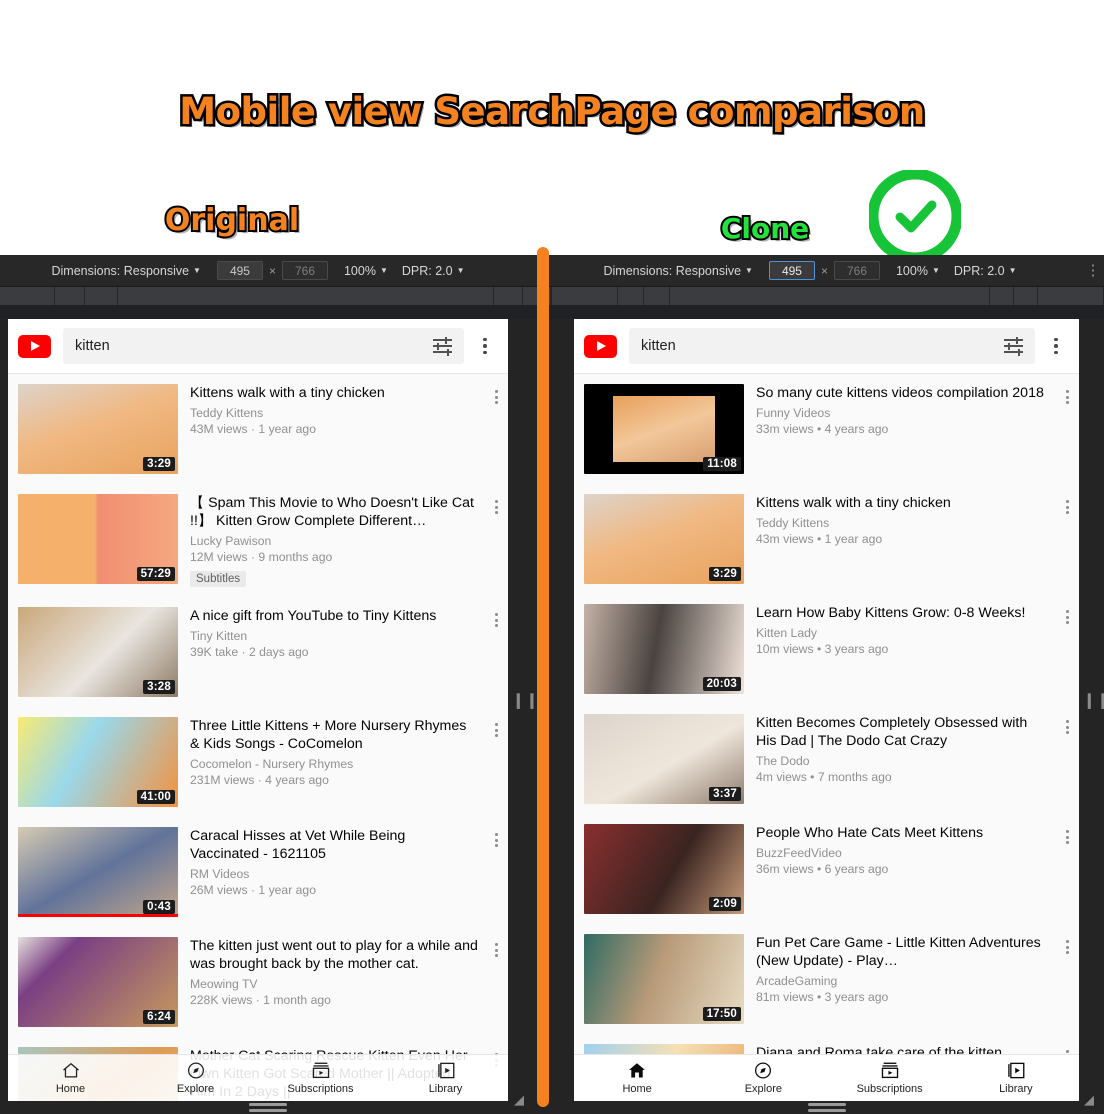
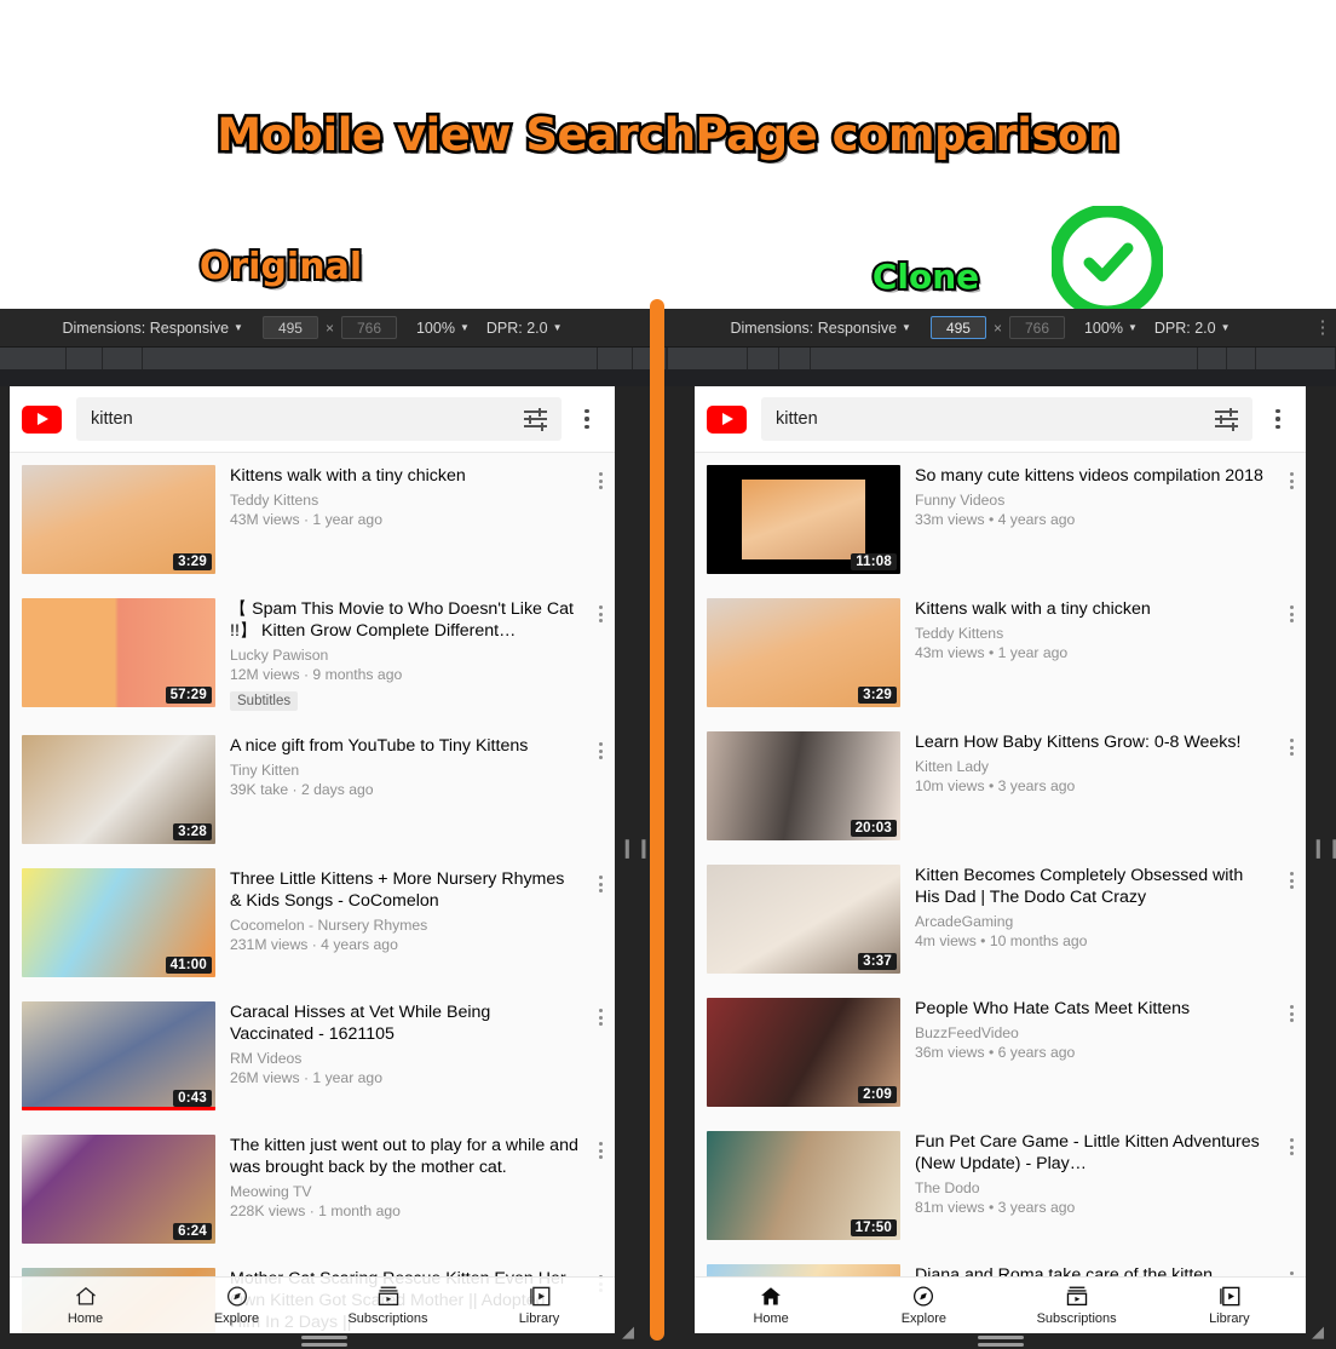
  Mobile view SearchPage comparison
  Original
  Clone
  Dimensions: Responsive ▼
  495
  ×
  766
  100% ▼
  DPR: 2.0 ▼
  kitten
  3:29
  Kittens walk with a tiny chicken
  Teddy Kittens
  43M views · 1 year ago
  57:29
  【 Spam This Movie to Who Doesn't Like Cat !!】 Kitten Grow Complete Different…
  Lucky Pawison
  12M views · 9 months ago
  Subtitles
  3:28
  A nice gift from YouTube to Tiny Kittens
  Tiny Kitten
  39K take · 2 days ago
  41:00
  Three Little Kittens + More Nursery Rhymes & Kids Songs - CoComelon
  Cocomelon - Nursery Rhymes
  231M views · 4 years ago
  0:43
  Caracal Hisses at Vet While Being Vaccinated - 1621105
  RM Videos
  26M views · 1 year ago
  6:24
  The kitten just went out to play for a while and was brought back by the mother cat.
  Meowing TV
  228K views · 1 month ago
  Mother Cat Scaring Rescue Kitten Even Her Own Kitten Got Scared Mother || Adoptd Him In 2 Days ||
  Home
  Explore
  Subscriptions
  Library
  ❙❙
  ◢
  Dimensions: Responsive ▼
  495
  ×
  766
  100% ▼
  DPR: 2.0 ▼
  ⋮
  kitten
  11:08
  So many cute kittens videos compilation 2018
  Funny Videos
  33m views • 4 years ago
  3:29
  Kittens walk with a tiny chicken
  Teddy Kittens
  43m views • 1 year ago
  20:03
  Learn How Baby Kittens Grow: 0-8 Weeks!
  Kitten Lady
  10m views • 3 years ago
  3:37
  Kitten Becomes Completely Obsessed with His Dad | The Dodo Cat Crazy
- The Dodo
+ ArcadeGaming
- 4m views • 7 months ago
+ 4m views • 10 months ago
  2:09
  People Who Hate Cats Meet Kittens
  BuzzFeedVideo
  36m views • 6 years ago
  17:50
  Fun Pet Care Game - Little Kitten Adventures (New Update) - Play…
- ArcadeGaming
+ The Dodo
  81m views • 3 years ago
  Diana and Roma take care of the kitten
  Home
  Explore
  Subscriptions
  Library
  ❙❙
  ◢
